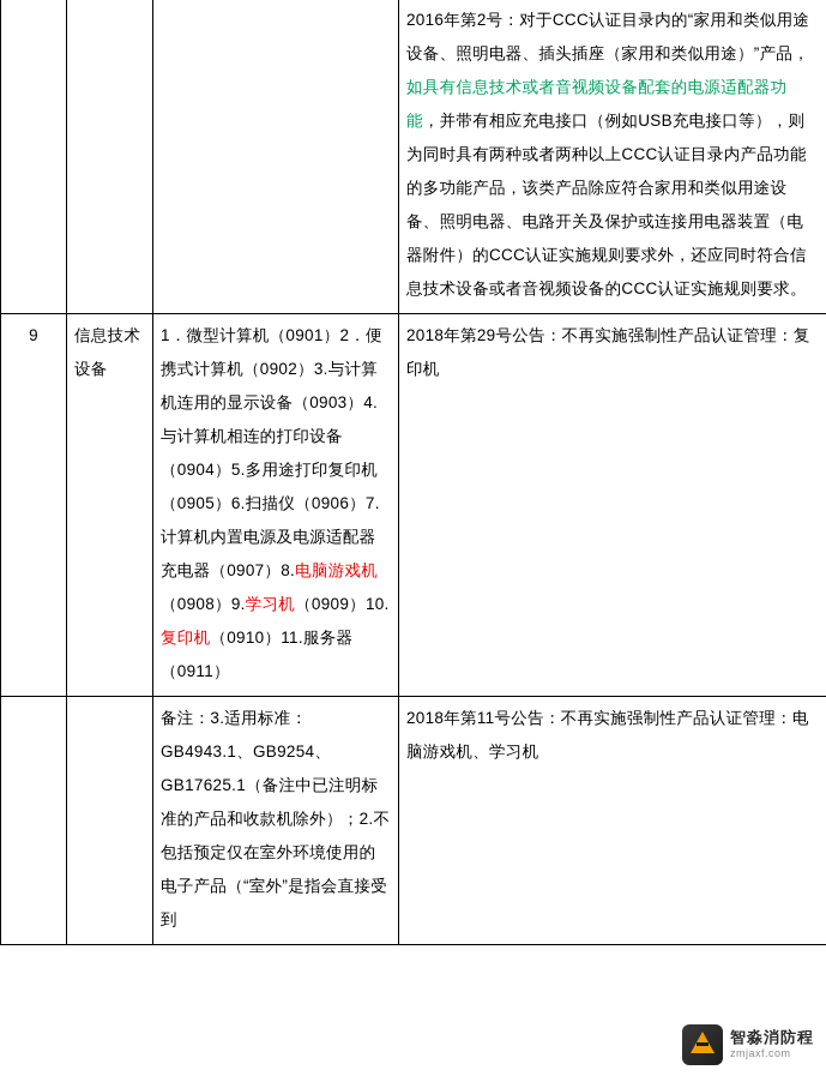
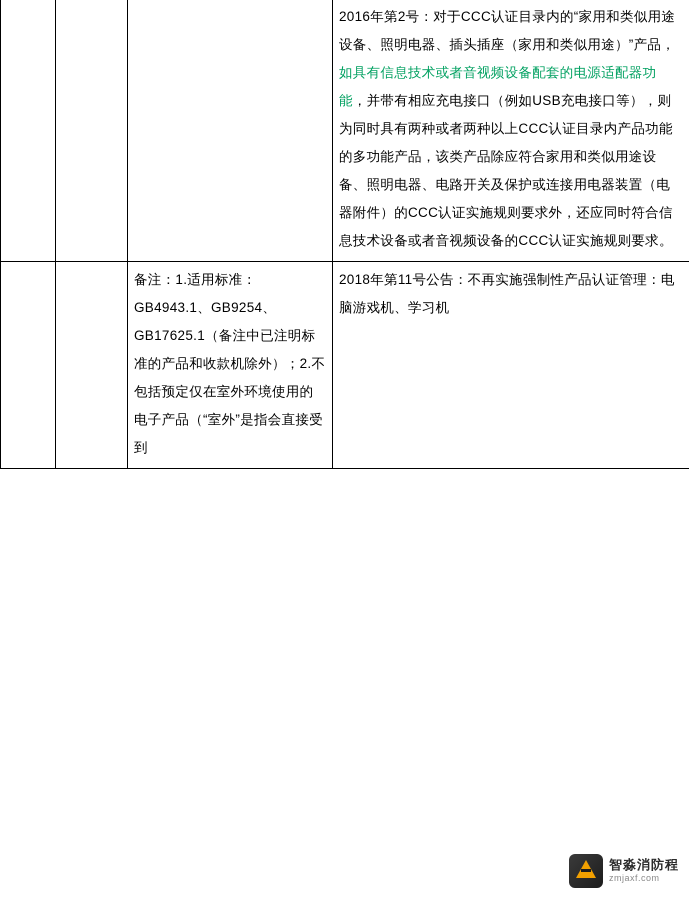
  			2016年第2号：对于CCC认证目录内的“家用和类似用途设备、照明电器、插头插座（家用和类似用途）”产品，如具有信息技术或者音视频设备配套的电源适配器功能，并带有相应充电接口（例如USB充电接口等），则为同时具有两种或者两种以上CCC认证目录内产品功能的多功能产品，该类产品除应符合家用和类似用途设备、照明电器、电路开关及保护或连接用电器装置（电器附件）的CCC认证实施规则要求外，还应同时符合信息技术设备或者音视频设备的CCC认证实施规则要求。
- 9	信息技术设备	1．微型计算机（0901）2．便携式计算机（0902）3.与计算机连用的显示设备（0903）4.与计算机相连的打印设备（0904）5.多用途打印复印机（0905）6.扫描仪（0906）7.计算机内置电源及电源适配器充电器（0907）8.电脑游戏机（0908）9.学习机（0909）10.复印机（0910）11.服务器（0911）	2018年第29号公告：不再实施强制性产品认证管理：复印机
- 		备注：3.适用标准：GB4943.1、GB9254、GB17625.1（备注中已注明标准的产品和收款机除外）；2.不包括预定仅在室外环境使用的电子产品（“室外”是指会直接受到	2018年第11号公告：不再实施强制性产品认证管理：电脑游戏机、学习机
+ 		备注：1.适用标准：GB4943.1、GB9254、GB17625.1（备注中已注明标准的产品和收款机除外）；2.不包括预定仅在室外环境使用的电子产品（“室外”是指会直接受到	2018年第11号公告：不再实施强制性产品认证管理：电脑游戏机、学习机
  智淼消防程
  zmjaxf.com
